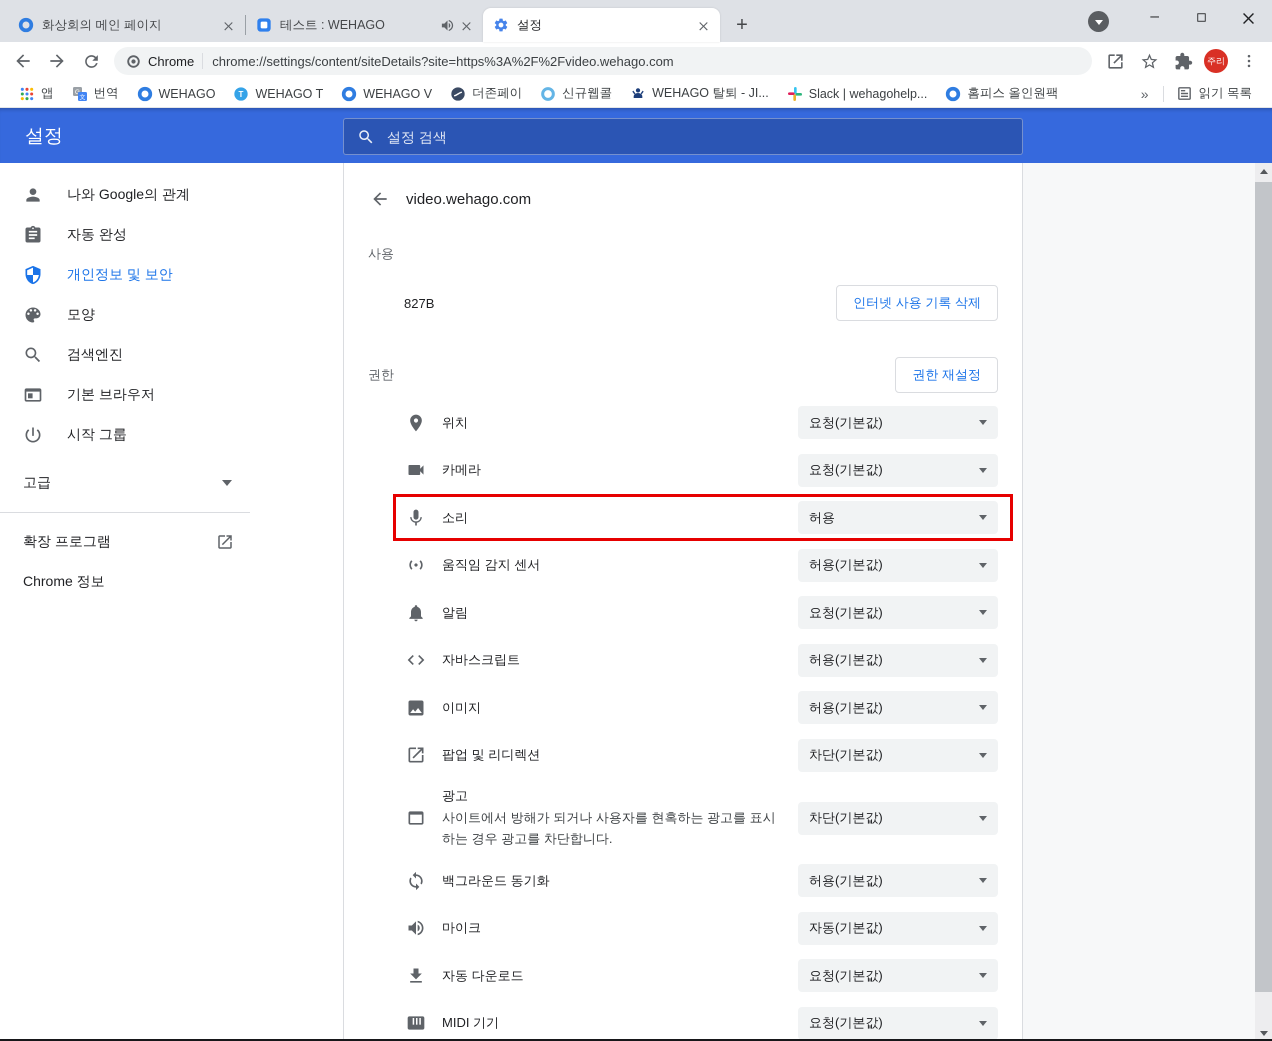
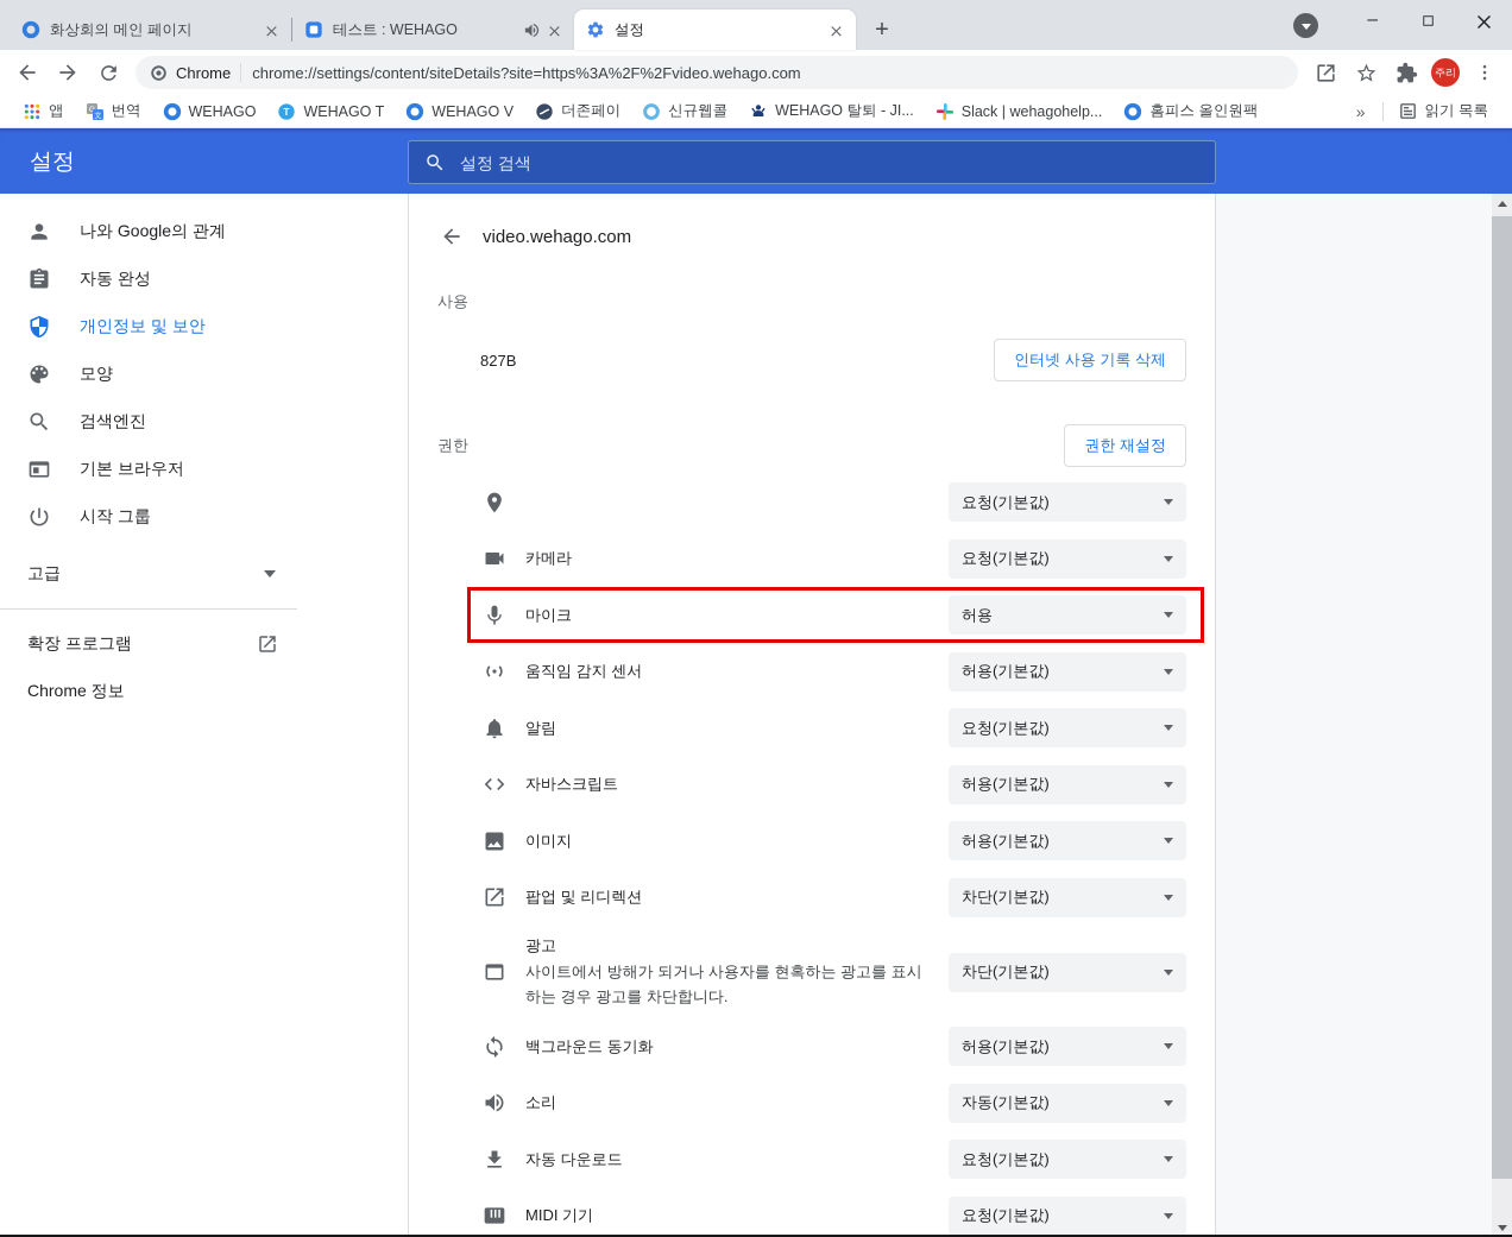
  화상회의 메인 페이지
  테스트 : WEHAGO
  설정
  +
  Chrome
  chrome://settings/content/siteDetails?site=https%3A%2F%2Fvideo.wehago.com
  주리
  앱
  번역
  WEHAGO
  T
  WEHAGO T
  WEHAGO V
  더존페이
  신규웹콜
  WEHAGO 탈퇴 - JI...
  Slack | wehagohelp...
  홈피스 올인원팩
  »
  읽기 목록
  설정
  설정 검색
  나와 Google의 관계
  자동 완성
  개인정보 및 보안
  모양
  검색엔진
  기본 브라우저
  시작 그룹
  고급
  확장 프로그램
  Chrome 정보
  video.wehago.com
  사용
  827B
  인터넷 사용 기록 삭제
  권한
  권한 재설정
- 위치
  요청(기본값)
  카메라
  요청(기본값)
- 소리
+ 마이크
  허용
  움직임 감지 센서
  허용(기본값)
  알림
  요청(기본값)
  자바스크립트
  허용(기본값)
  이미지
  허용(기본값)
  팝업 및 리디렉션
  차단(기본값)
  광고
  사이트에서 방해가 되거나 사용자를 현혹하는 광고를 표시하는 경우 광고를 차단합니다.
  차단(기본값)
  백그라운드 동기화
  허용(기본값)
- 마이크
+ 소리
  자동(기본값)
  자동 다운로드
  요청(기본값)
  MIDI 기기
  요청(기본값)
